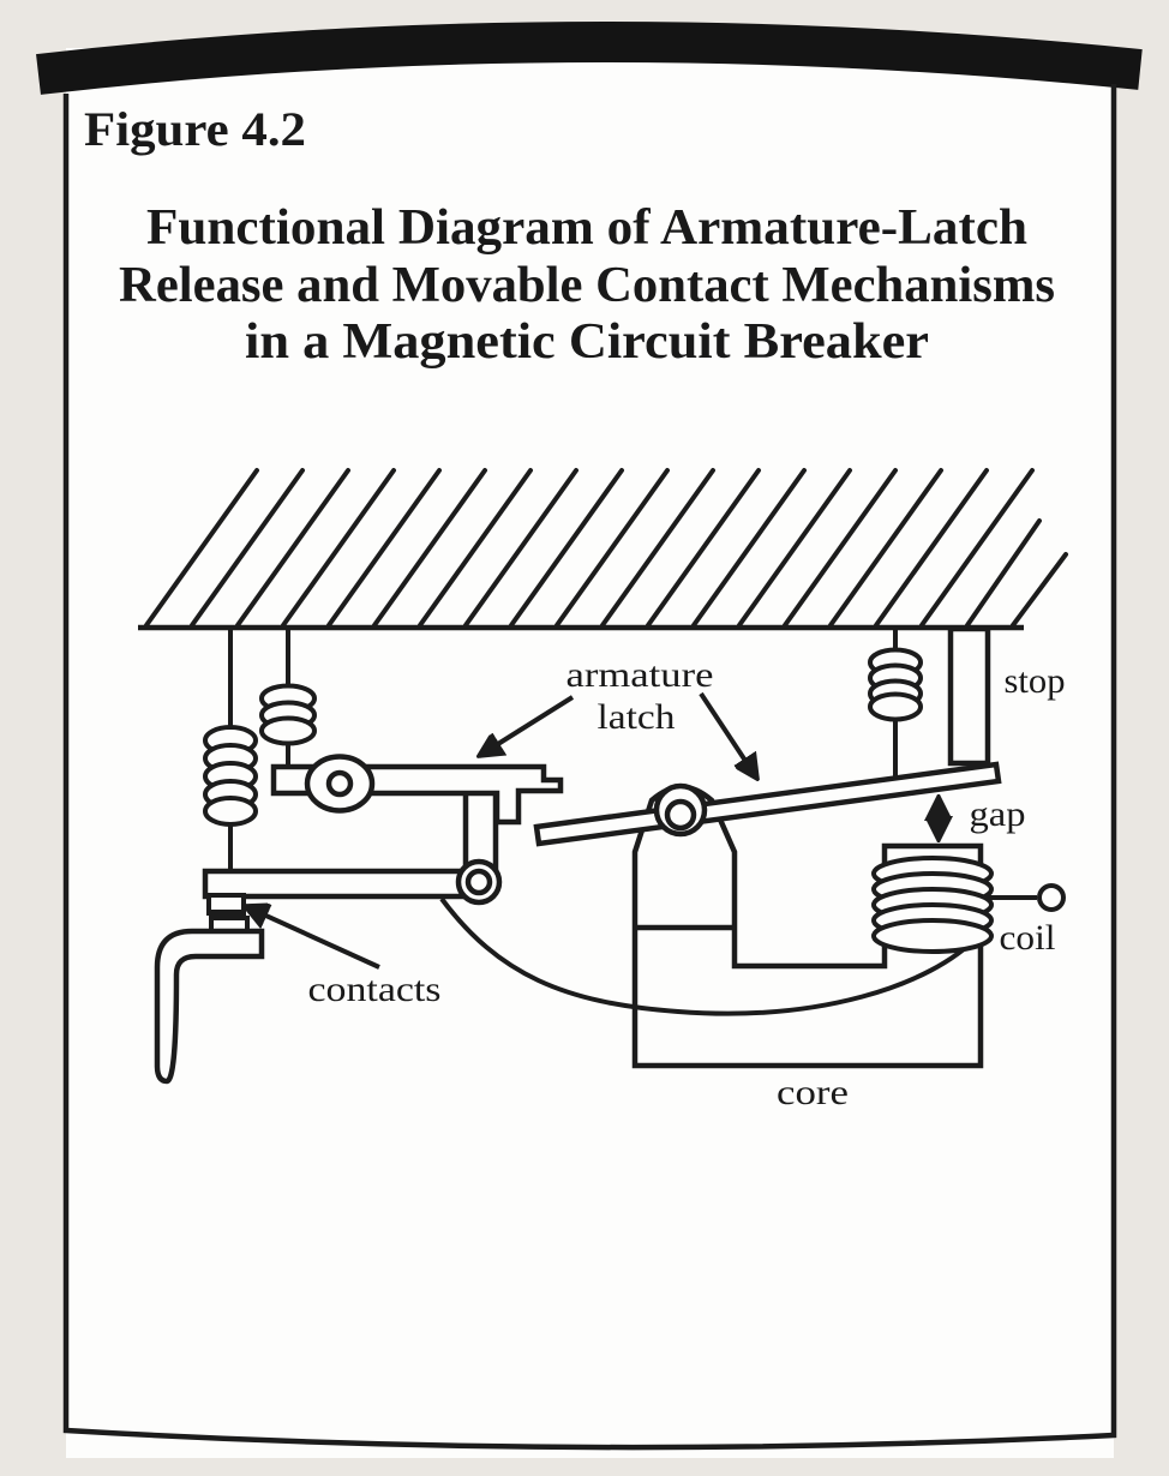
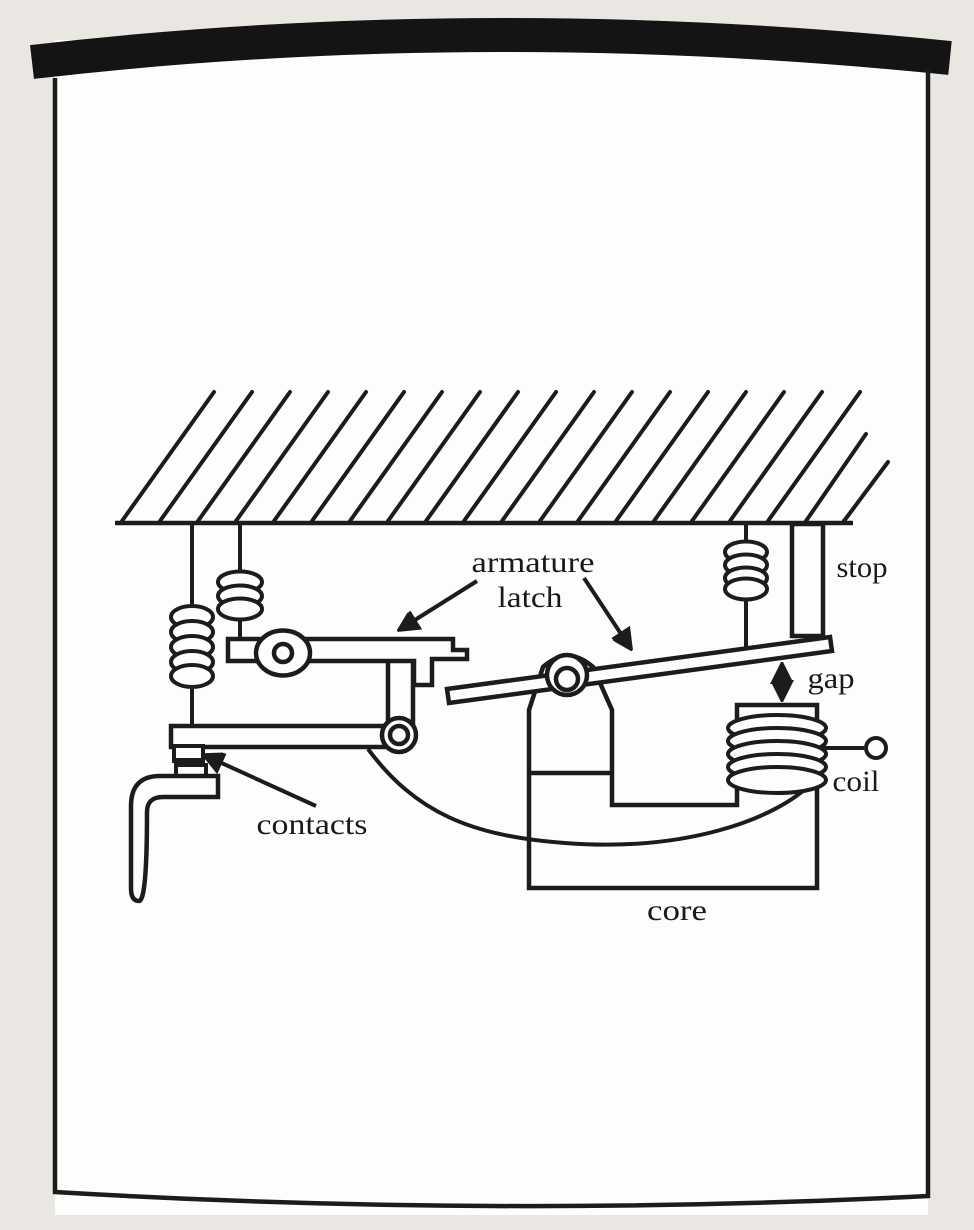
- Figure 4.2
- Functional Diagram of Armature-Latch
- Release and Movable Contact Mechanisms
- in a Magnetic Circuit Breaker
  armature
  latch
  stop
  gap
  coil
  core
  contacts
